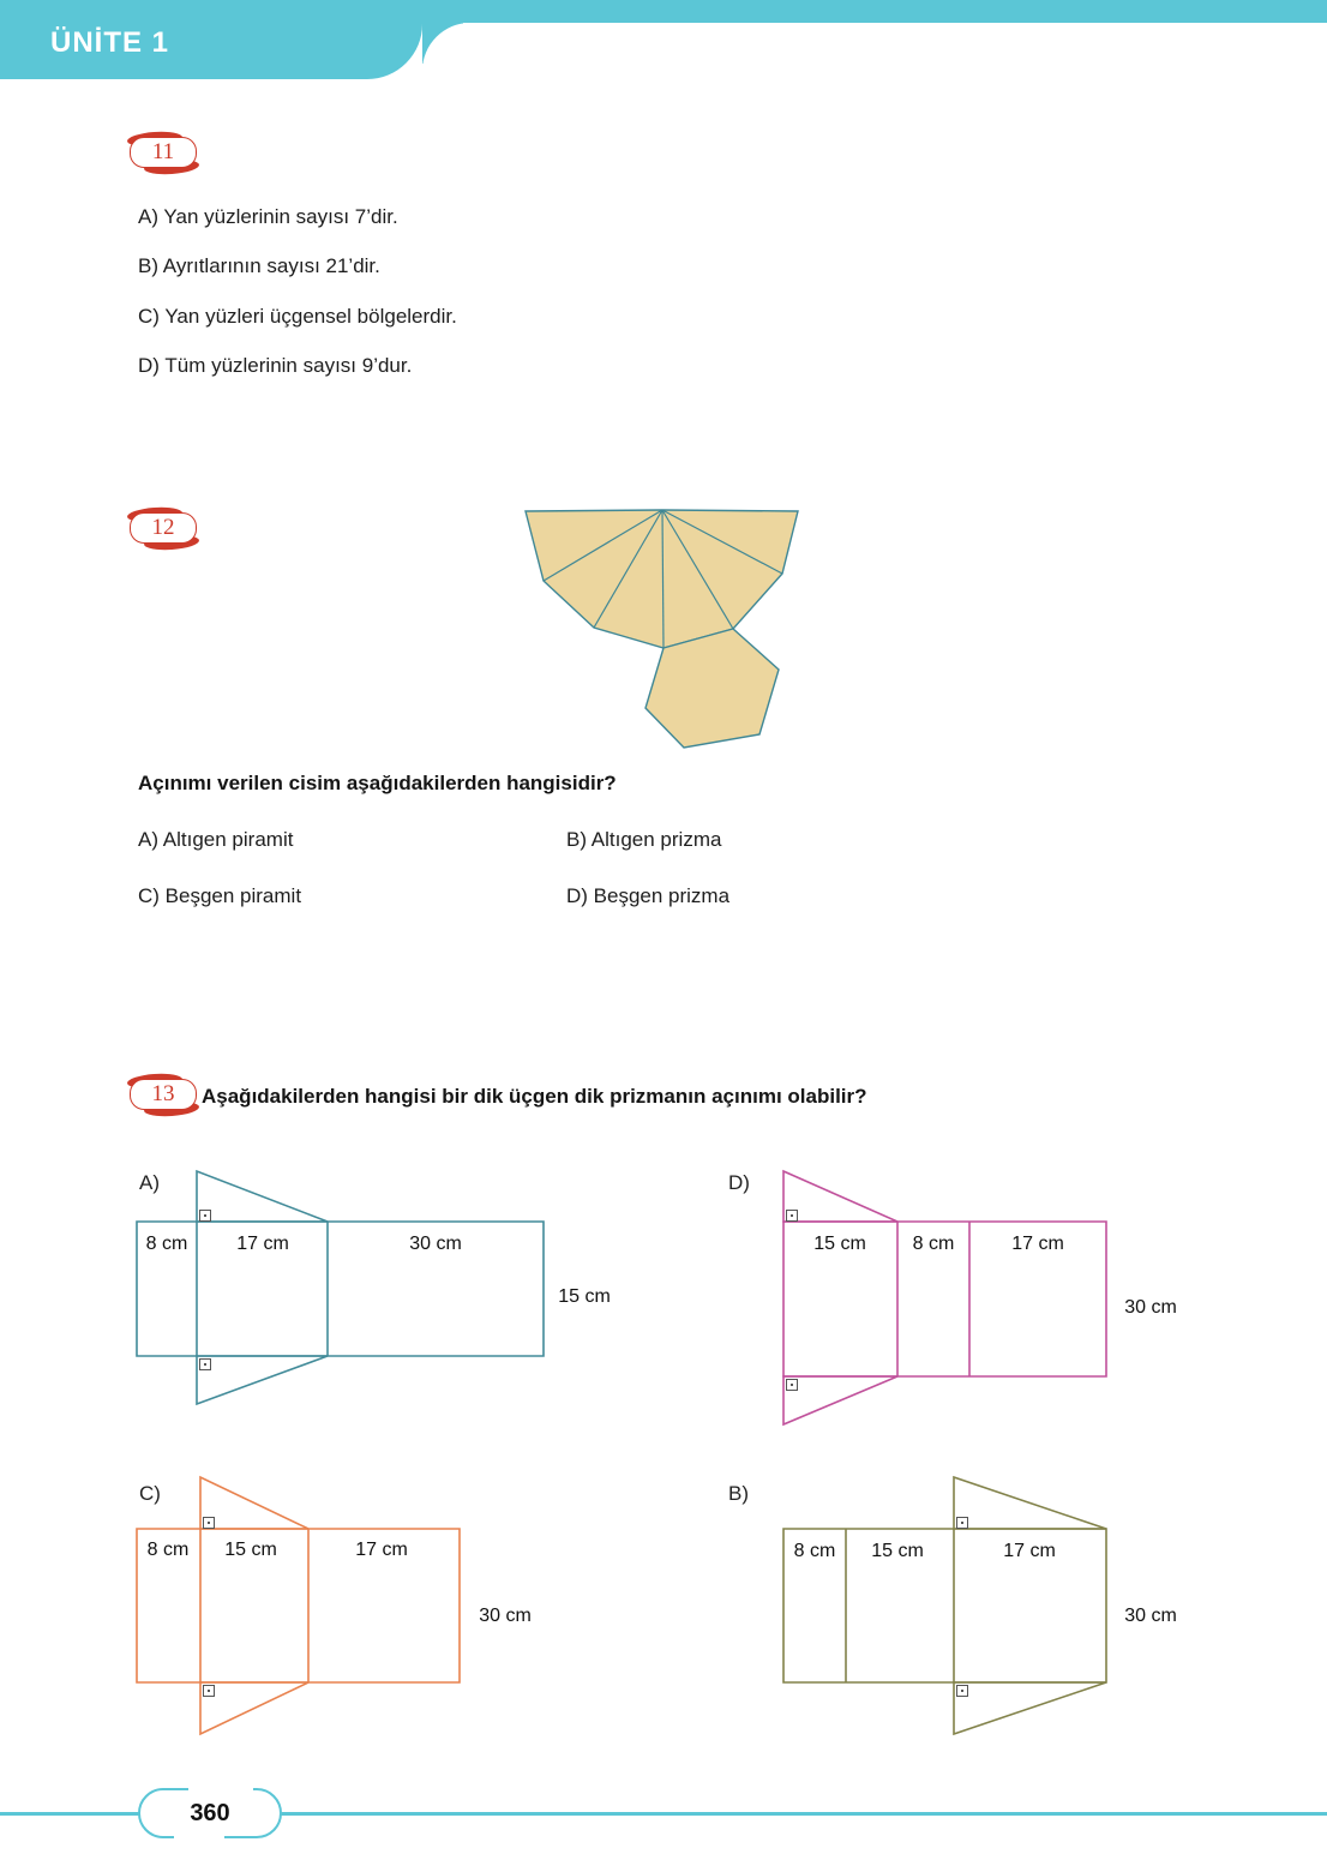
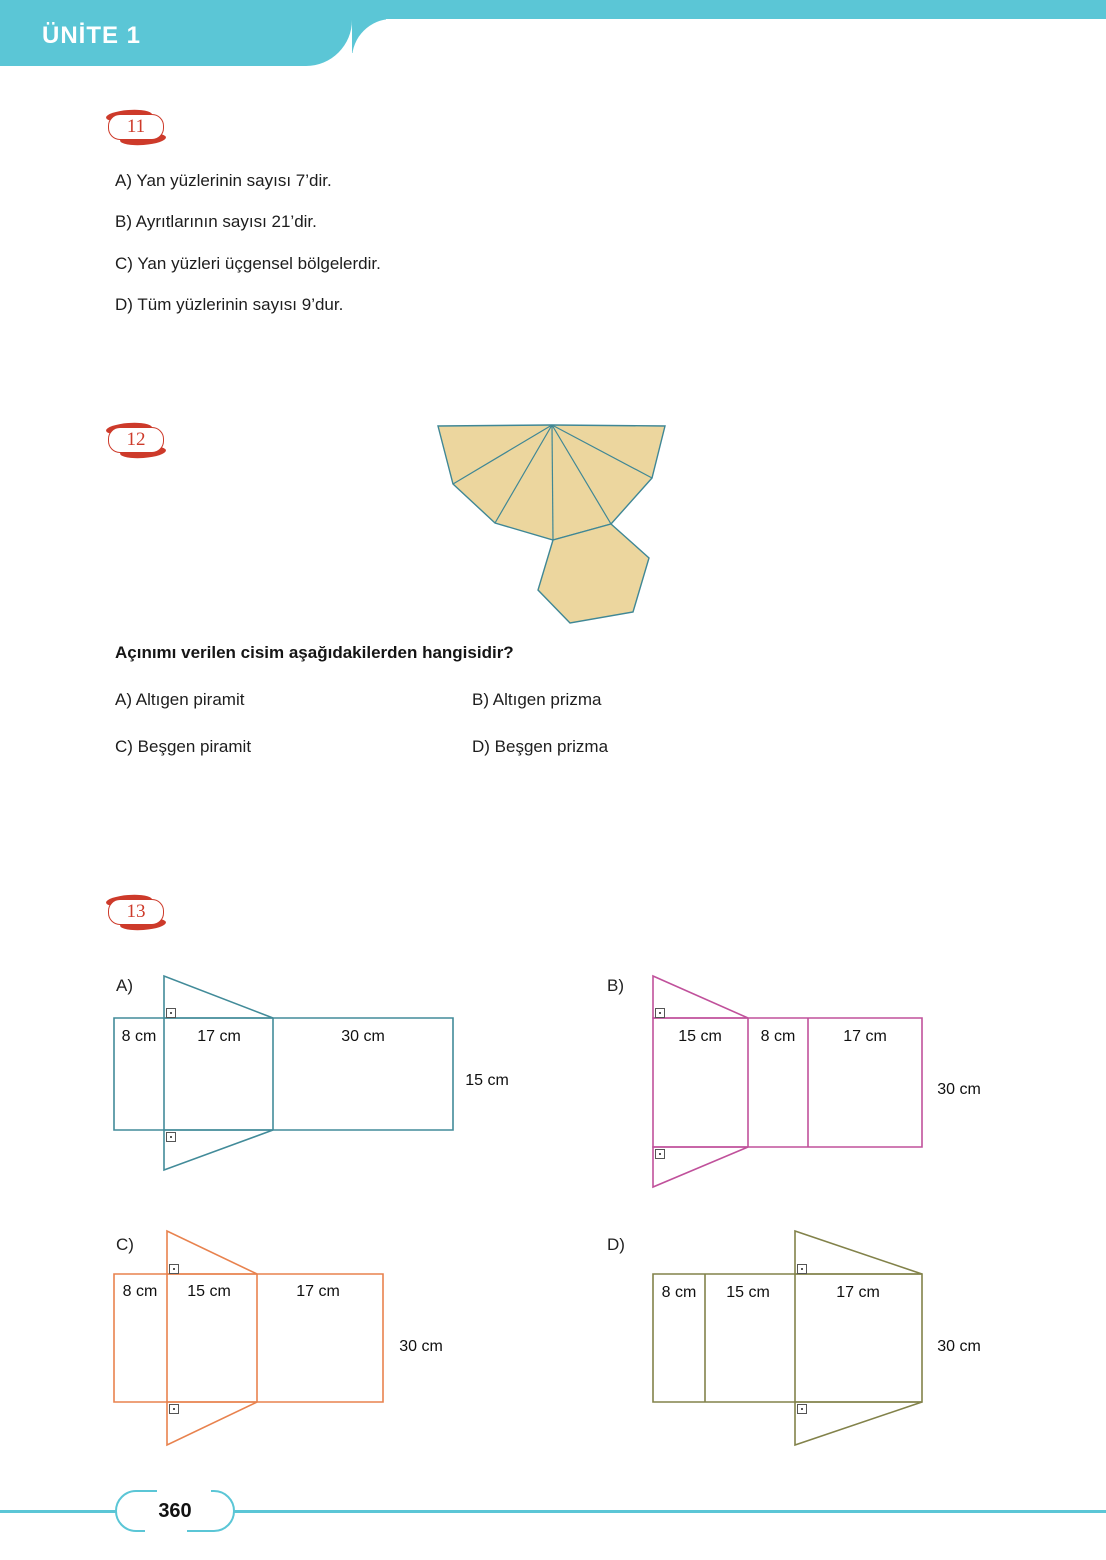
  ÜNİTE 1
  11
  A) Yan yüzlerinin sayısı 7’dir.
  B) Ayrıtlarının sayısı 21’dir.
  C) Yan yüzleri üçgensel bölgelerdir.
  D) Tüm yüzlerinin sayısı 9’dur.
  12
  Açınımı verilen cisim aşağıdakilerden hangisidir?
  A) Altıgen piramit
  B) Altıgen prizma
  C) Beşgen piramit
  D) Beşgen prizma
  13
- Aşağıdakilerden hangisi bir dik üçgen dik prizmanın açınımı olabilir?
  A)
  8 cm
  17 cm
  30 cm
  15 cm
- D)
+ B)
  15 cm
  8 cm
  17 cm
  30 cm
  C)
  8 cm
  15 cm
  17 cm
  30 cm
- B)
+ D)
  8 cm
  15 cm
  17 cm
  30 cm
  360
